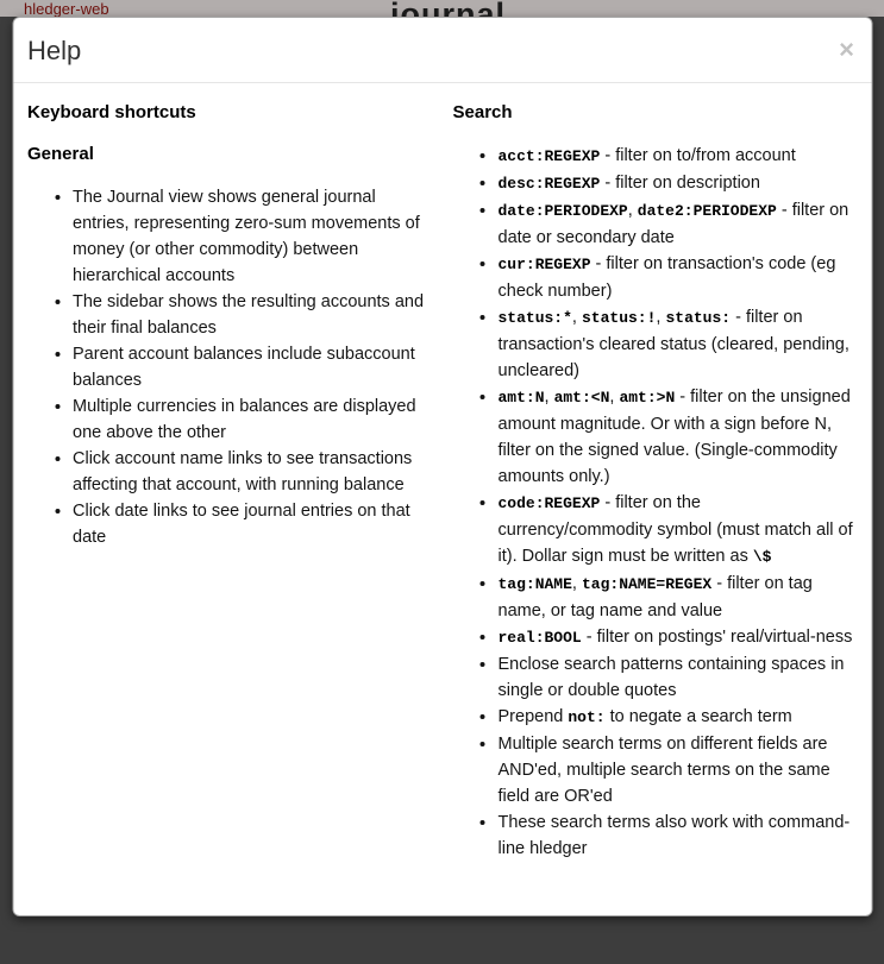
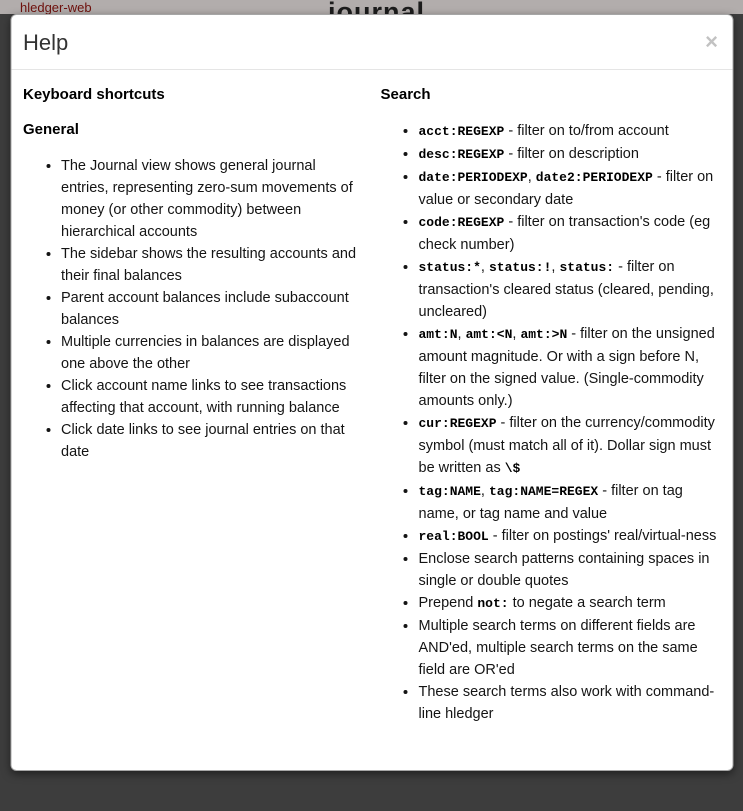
  hledger-web
  journal
  Help
  ×
  Keyboard shortcuts
  General
  The Journal view shows general journal entries, representing zero-sum movements of money (or other commodity) between hierarchical accounts
  The sidebar shows the resulting accounts and their final balances
  Parent account balances include subaccount balances
  Multiple currencies in balances are displayed one above the other
  Click account name links to see transactions affecting that account, with running balance
  Click date links to see journal entries on that date
  Search
  acct:REGEXP - filter on to/from account
  desc:REGEXP - filter on description
- date:PERIODEXP, date2:PERIODEXP - filter on date or secondary date
+ date:PERIODEXP, date2:PERIODEXP - filter on value or secondary date
- cur:REGEXP - filter on transaction's code (eg check number)
+ code:REGEXP - filter on transaction's code (eg check number)
  status:*, status:!, status: - filter on transaction's cleared status (cleared, pending, uncleared)
  amt:N, amt:<N, amt:>N - filter on the unsigned amount magnitude. Or with a sign before N, filter on the signed value. (Single-commodity amounts only.)
- code:REGEXP - filter on the currency/commodity symbol (must match all of it). Dollar sign must be written as \$
+ cur:REGEXP - filter on the currency/commodity symbol (must match all of it). Dollar sign must be written as \$
  tag:NAME, tag:NAME=REGEX - filter on tag name, or tag name and value
  real:BOOL - filter on postings' real/virtual-ness
  Enclose search patterns containing spaces in single or double quotes
  Prepend not: to negate a search term
  Multiple search terms on different fields are AND'ed, multiple search terms on the same field are OR'ed
  These search terms also work with command-line hledger
